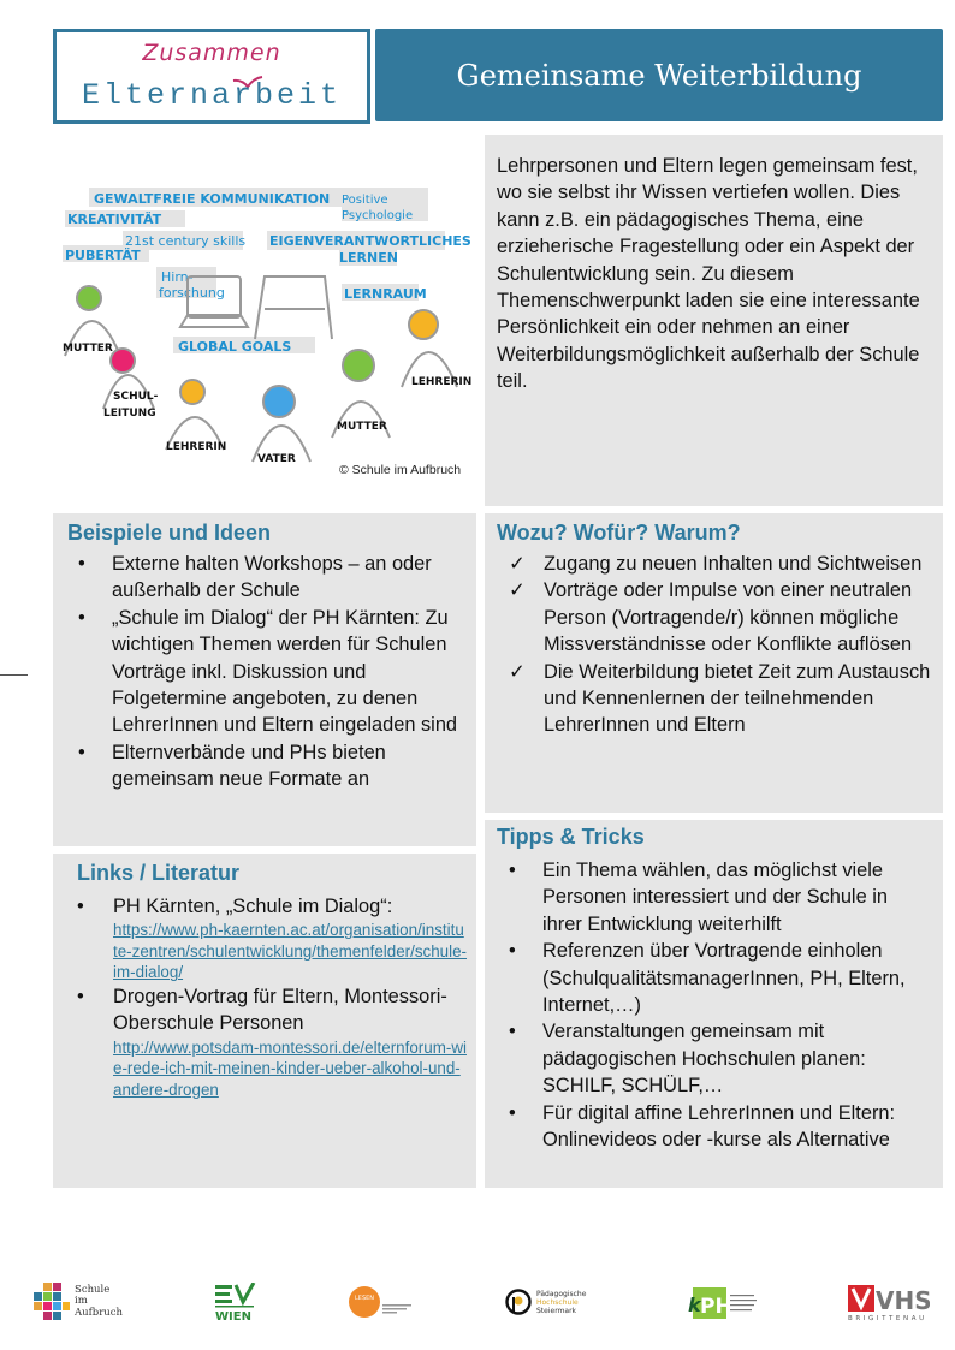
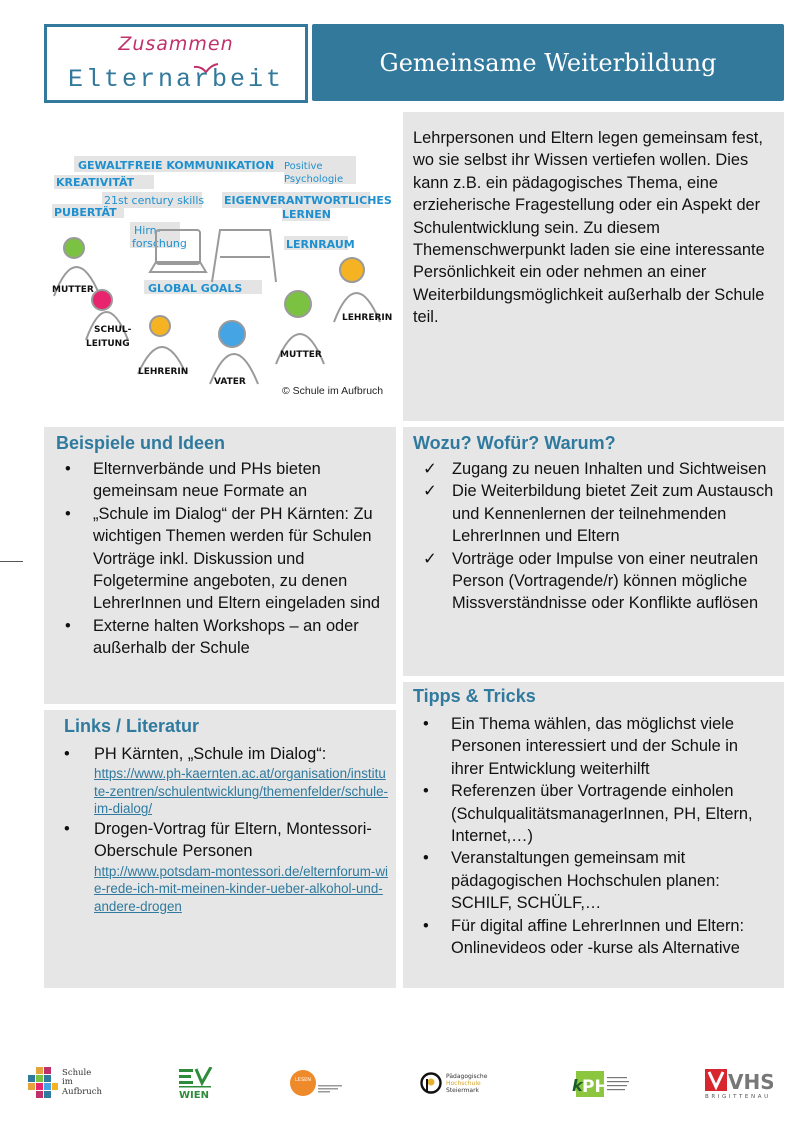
  Zusammen
  Elternarbeit
  Gemeinsame Weiterbildung
  GEWALTFREIE KOMMUNIKATION
  Positive
  Psychologie
  KREATIVITÄT
  21st century skills
  EIGENVERANTWORTLICHES
  LERNEN
  PUBERTÄT
  Hirn
  forshung
  LERNRAUM
  GLOBAL GOALS
  MUTTER
  SCHUL-
  LEITUNG
  LEHRERIN
  VATER
  MUTTER
  LEHRERIN
  © Schule im Aufbruch
  Lehrpersonen und Eltern legen gemeinsam fest, wo sie selbst ihr Wissen vertiefen wollen. Dies kann z.B. ein pädagogisches Thema, eine erzieherische Fragestellung oder ein Aspekt der Schulentwicklung sein. Zu diesem Themenschwerpunkt laden sie eine interessante Persönlichkeit ein oder nehmen an einer Weiterbildungsmöglichkeit außerhalb der Schule teil.
  Beispiele und Ideen
  •
- Externe halten Workshops – an oder außerhalb der Schule
+ Elternverbände und PHs bieten gemeinsam neue Formate an
  •
  „Schule im Dialog“ der PH Kärnten: Zu wichtigen Themen werden für Schulen Vorträge inkl. Diskussion und Folgetermine angeboten, zu denen LehrerInnen und Eltern eingeladen sind
  •
- Elternverbände und PHs bieten gemeinsam neue Formate an
+ Externe halten Workshops – an oder außerhalb der Schule
  Wozu? Wofür? Warum?
  ✓
  Zugang zu neuen Inhalten und Sichtweisen
  ✓
- Vorträge oder Impulse von einer neutralen Person (Vortragende/r) können mögliche Missverständnisse oder Konflikte auflösen
+ Die Weiterbildung bietet Zeit zum Austausch und Kennenlernen der teilnehmenden LehrerInnen und Eltern
  ✓
- Die Weiterbildung bietet Zeit zum Austausch und Kennenlernen der teilnehmenden LehrerInnen und Eltern
+ Vorträge oder Impulse von einer neutralen Person (Vortragende/r) können mögliche Missverständnisse oder Konflikte auflösen
  Links / Literatur
  •
  PH Kärnten, „Schule im Dialog“:
  https://www.ph-kaernten.ac.at/organisation/institute-zentren/schulentwicklung/themenfelder/schule-im-dialog/
  •
  Drogen-Vortrag für Eltern, Montessori-Oberschule Personen
  http://www.potsdam-montessori.de/elternforum-wie-rede-ich-mit-meinen-kinder-ueber-alkohol-und-andere-drogen
  Tipps & Tricks
  •
  Ein Thema wählen, das möglichst viele Personen interessiert und der Schule in ihrer Entwicklung weiterhilft
  •
  Referenzen über Vortragende einholen (SchulqualitätsmanagerInnen, PH, Eltern, Internet,…)
  •
  Veranstaltungen gemeinsam mit pädagogischen Hochschulen planen: SCHILF, SCHÜLF,…
  •
  Für digital affine LehrerInnen und Eltern: Onlinevideos oder -kurse als Alternative
  Schule
  im
  Aufbruch
  WIEN
  k
  PH
  VHS
